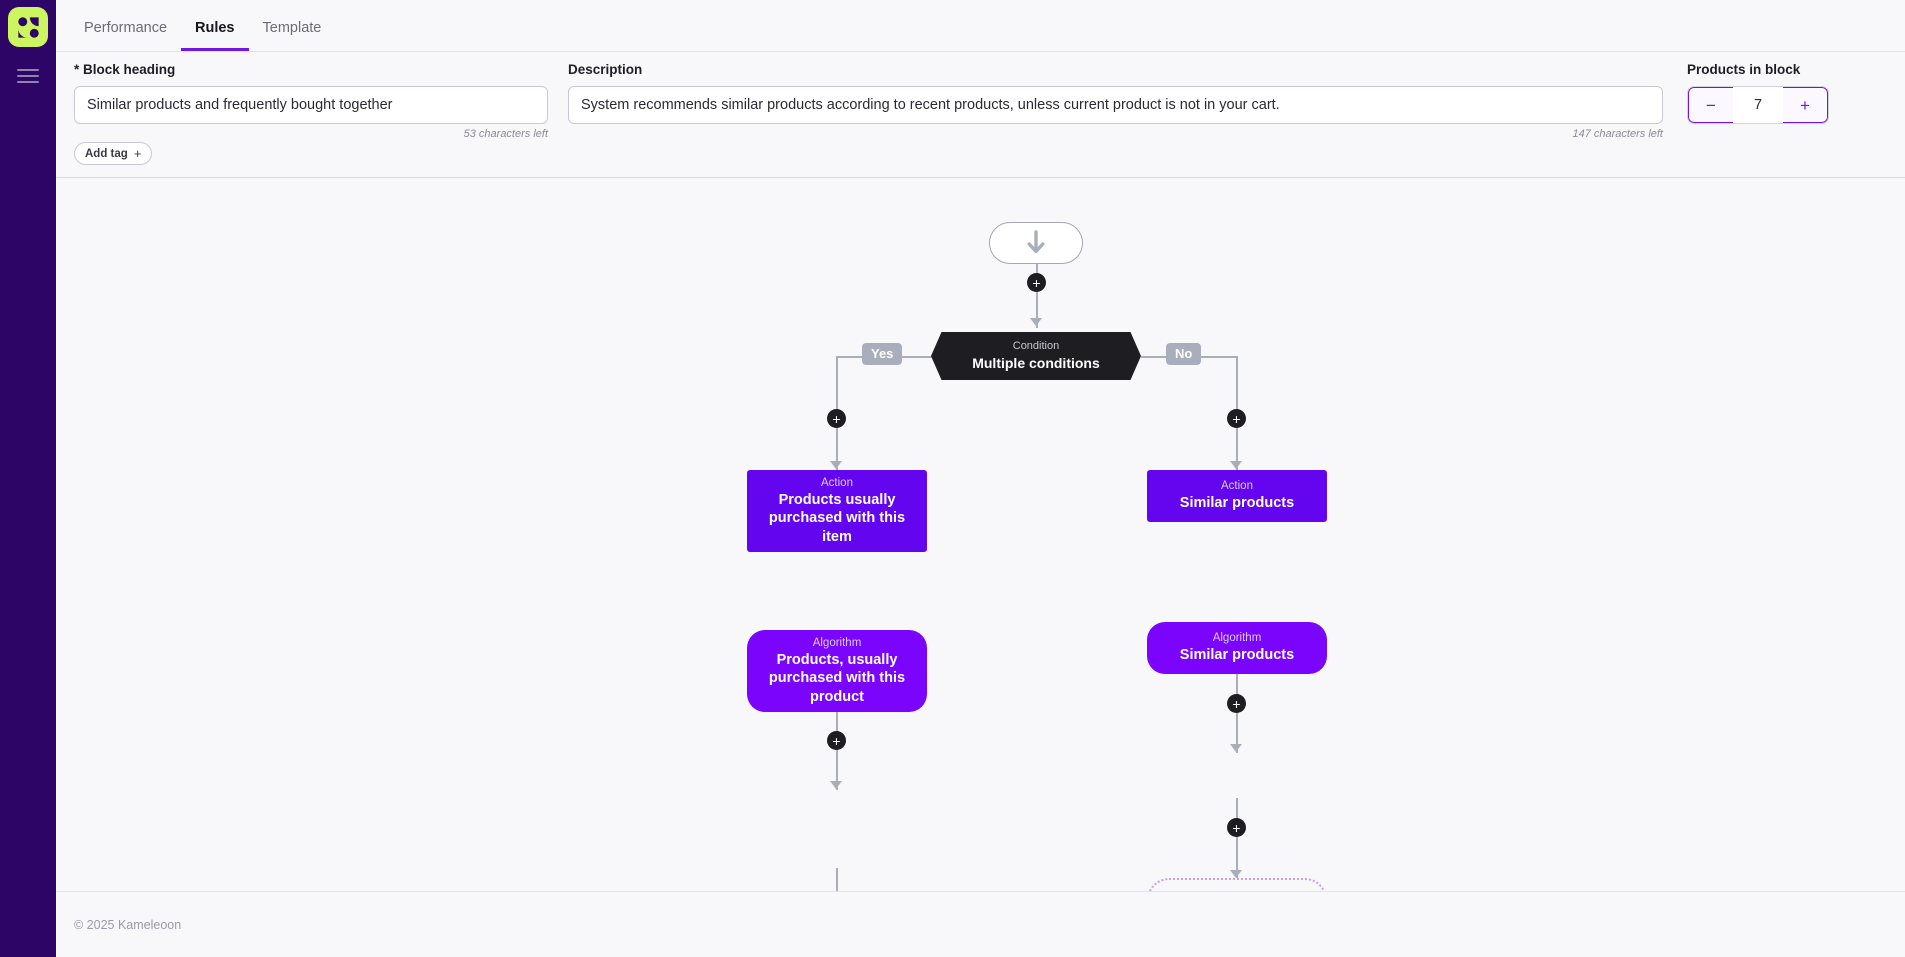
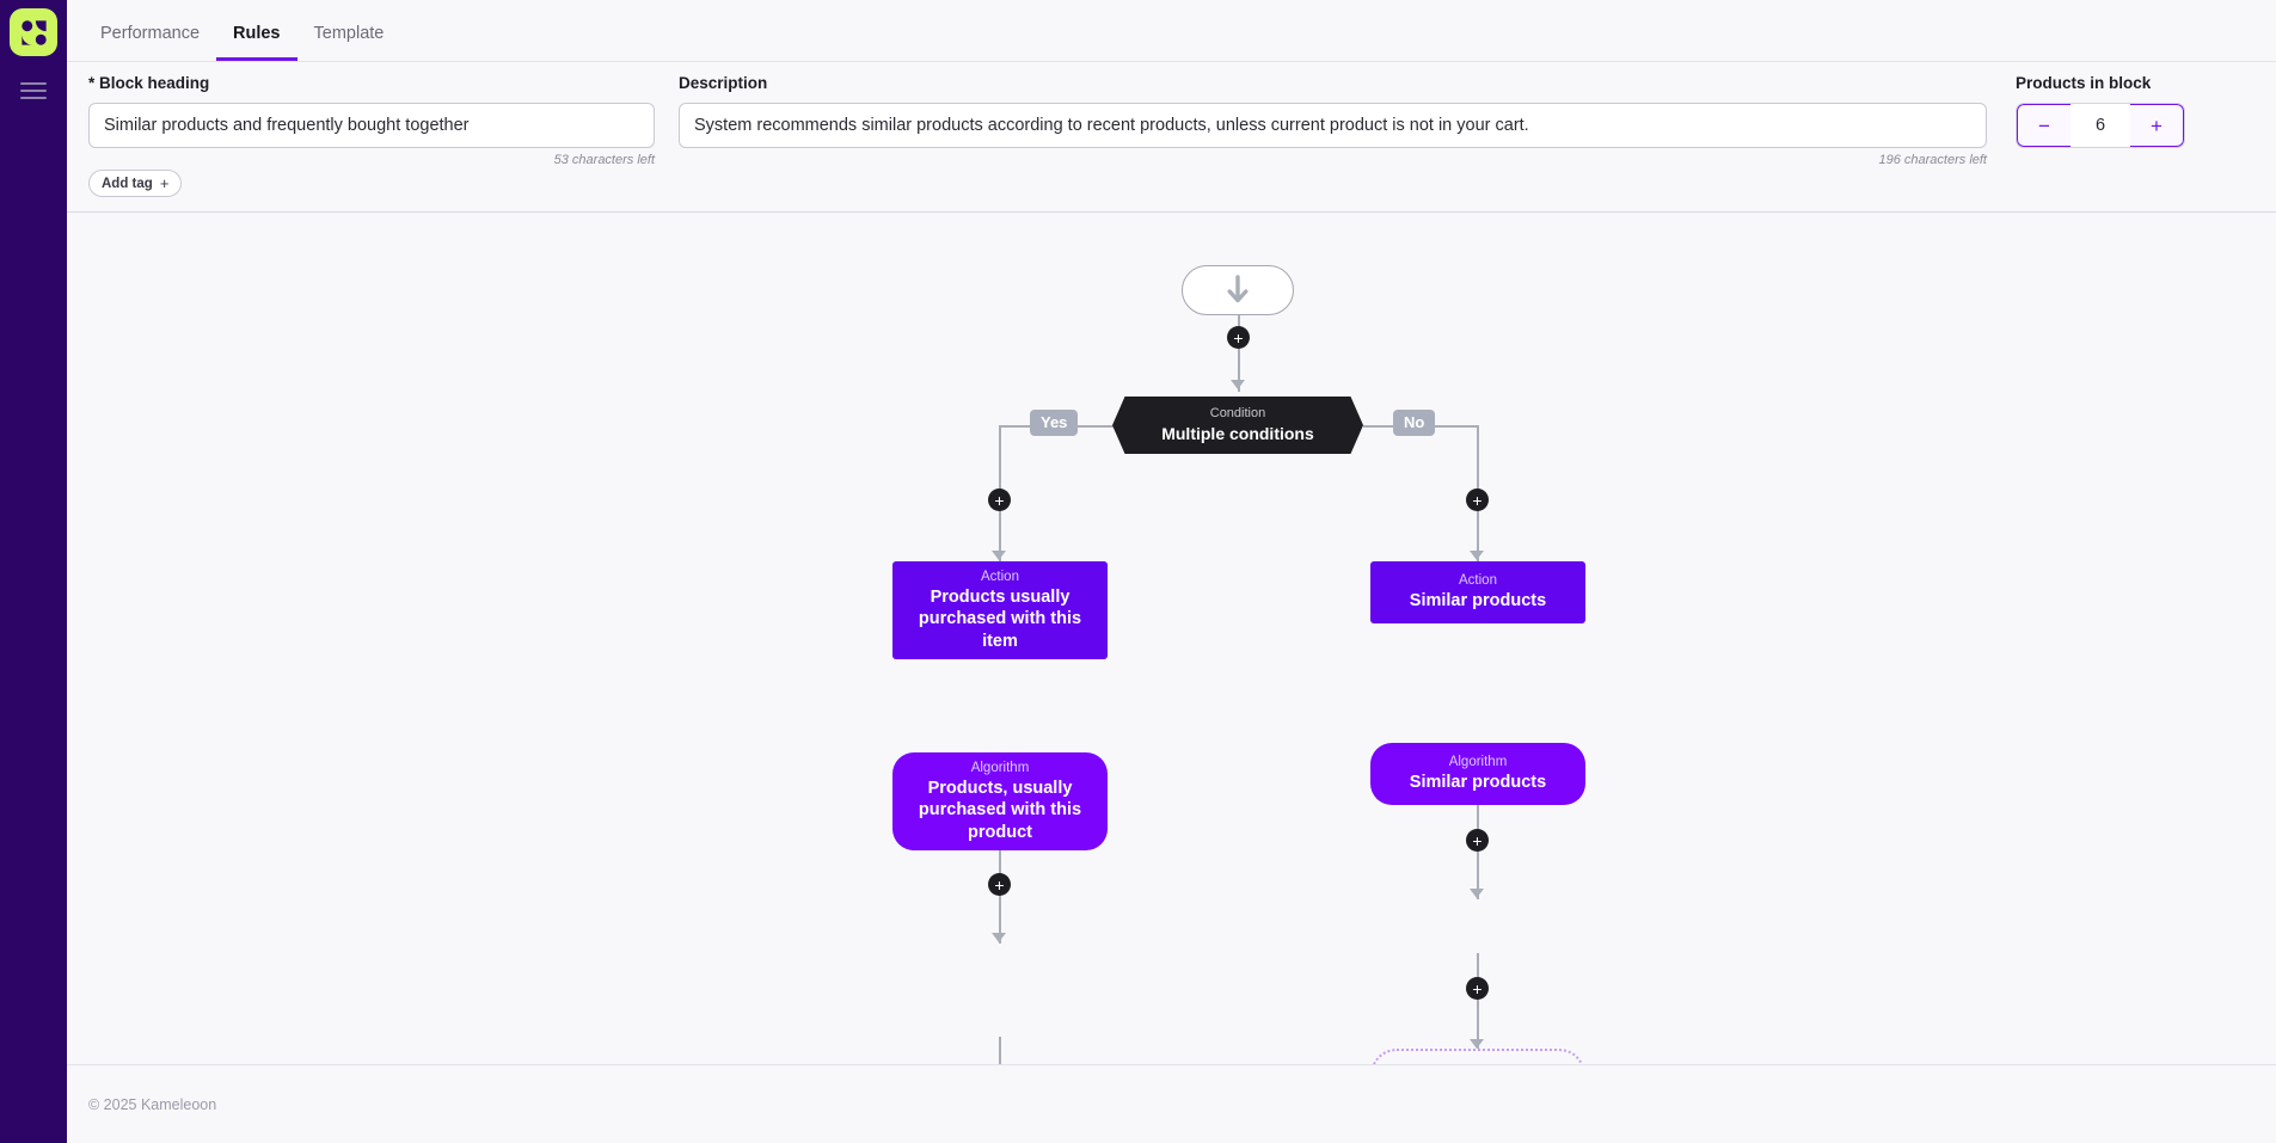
  Performance
  Rules
  Template
  * Block heading
  Similar products and frequently bought together
  53 characters left
  Add tag
  +
  Description
  System recommends similar products according to recent products, unless current product is not in your cart.
- 147 characters left
+ 196 characters left
  Products in block
  −
- 7
+ 6
  +
  +
  Condition
  Multiple conditions
  Yes
  No
  +
  +
  Action
  Products usually purchased with this item
  +
  Algorithm
  Products, usually purchased with this product
  Action
  Similar products
  +
  Algorithm
  Similar products
  +
  © 2025 Kameleoon
